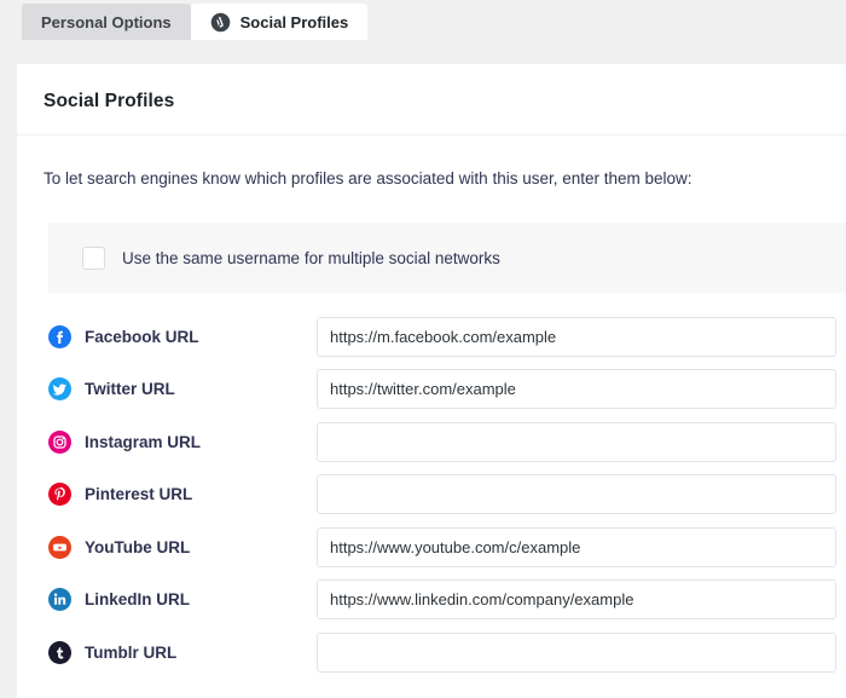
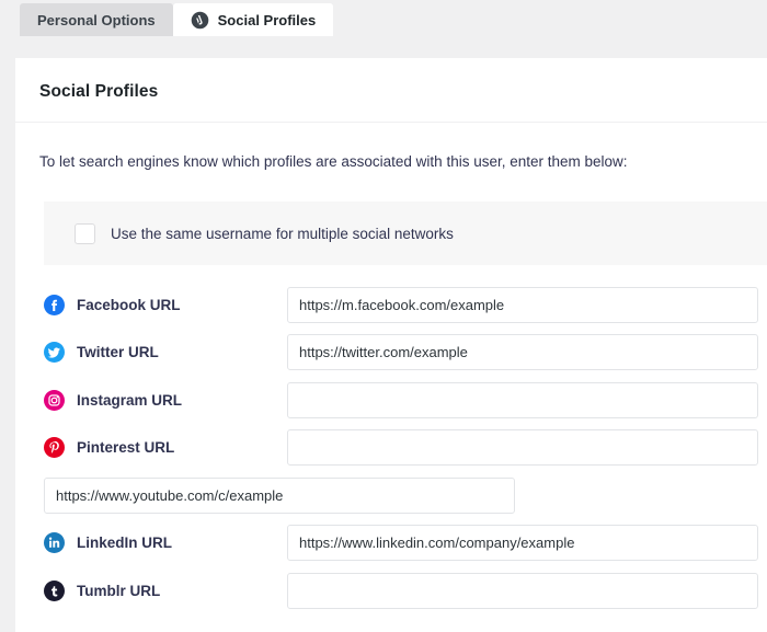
  Personal Options
  Social Profiles
  Social Profiles
  To let search engines know which profiles are associated with this user, enter them below:
  Use the same username for multiple social networks
  Facebook URL
  https://m.facebook.com/example
  Twitter URL
  https://twitter.com/example
  Instagram URL
  Pinterest URL
- YouTube URL
  https://www.youtube.com/c/example
  LinkedIn URL
  https://www.linkedin.com/company/example
  Tumblr URL
